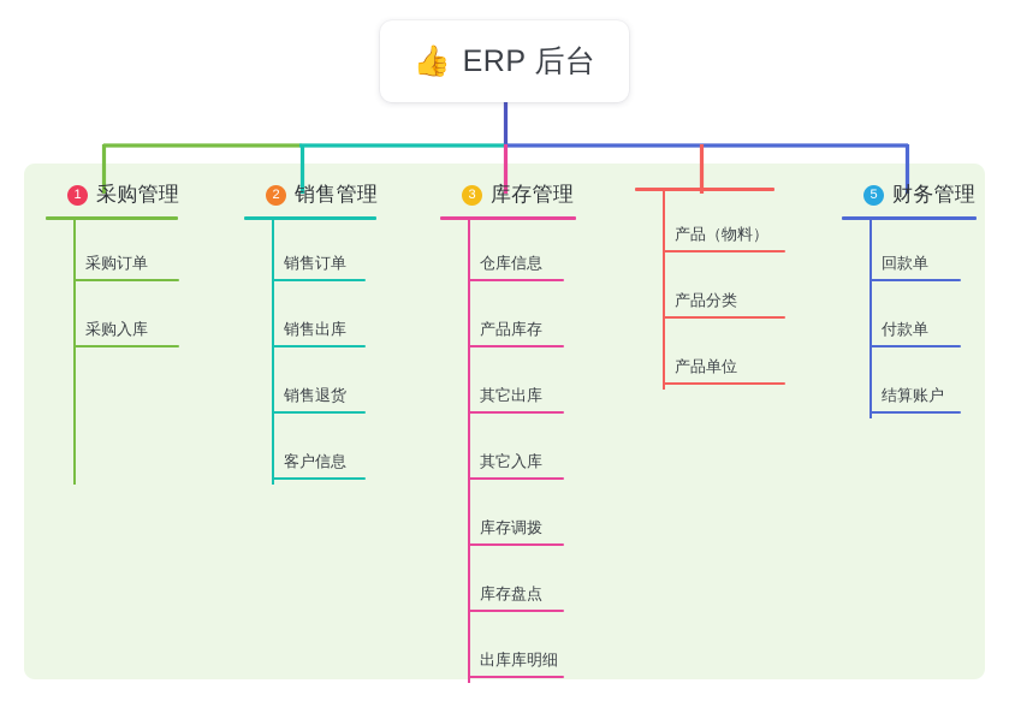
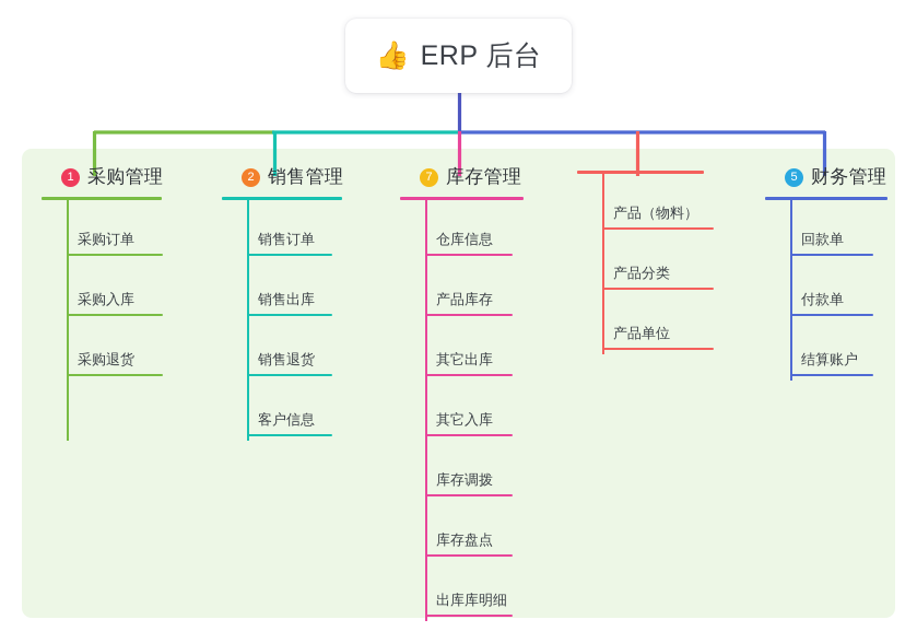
  👍
  ERP 后台
  1
  采购管理
  采购订单
  采购入库
+ 采购退货
  2
  销售管理
  销售订单
  销售出库
  销售退货
  客户信息
- 3
+ 7
  库存管理
  仓库信息
  产品库存
  其它出库
  其它入库
  库存调拨
  库存盘点
  出库库明细
  产品（物料）
  产品分类
  产品单位
  5
  财务管理
  回款单
  付款单
  结算账户
